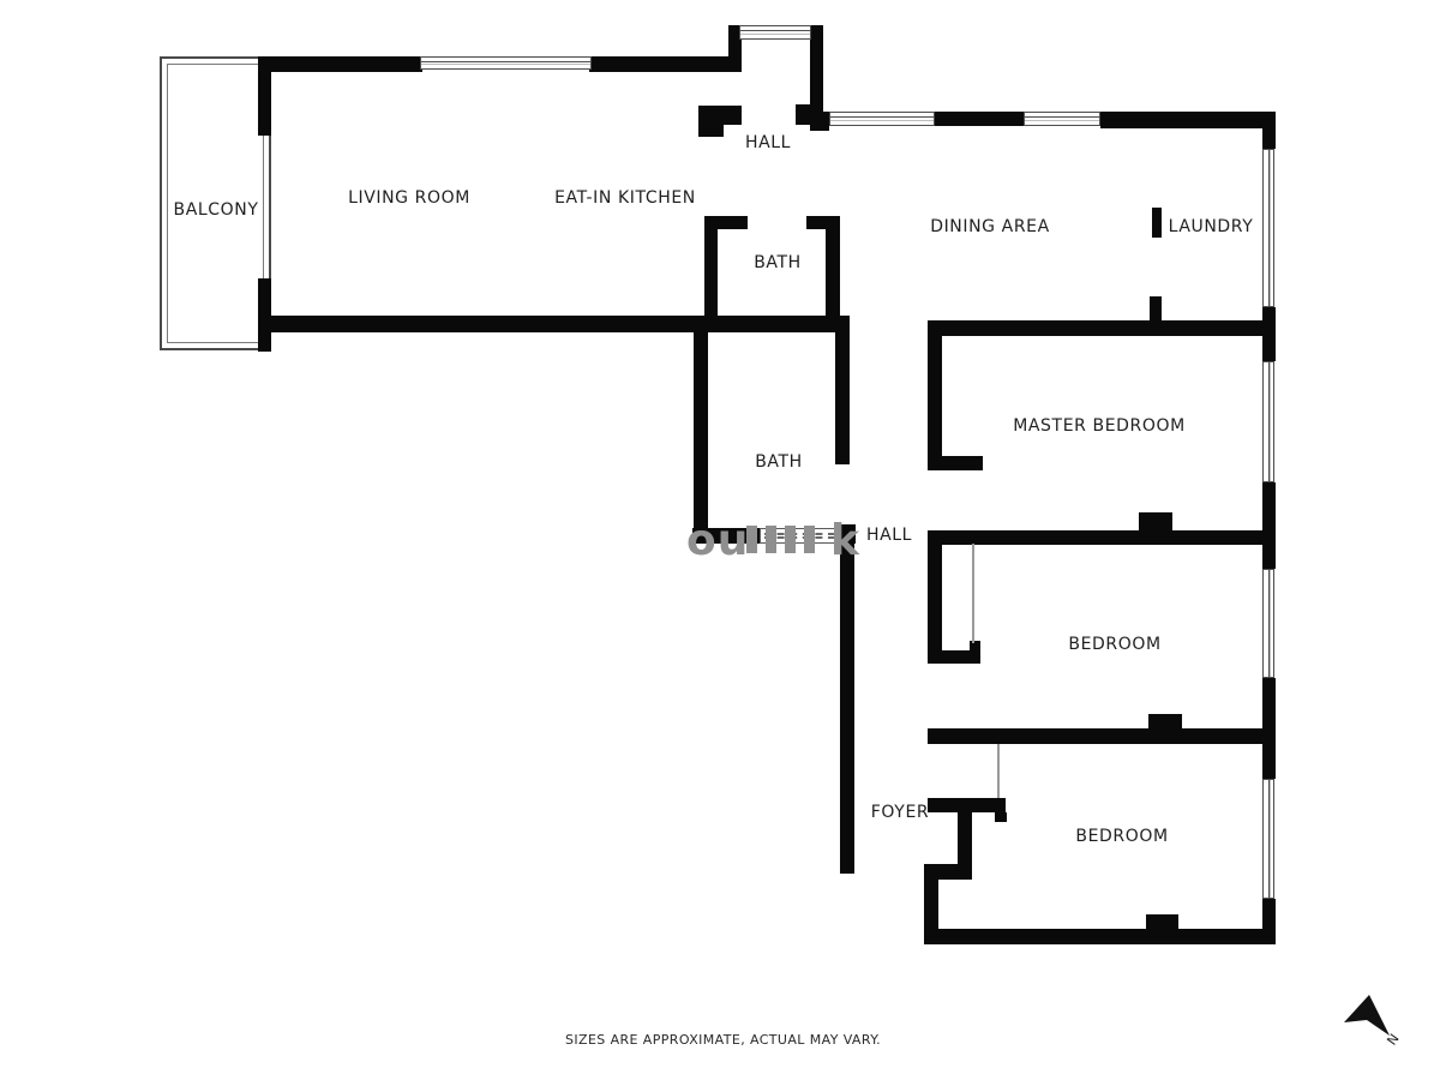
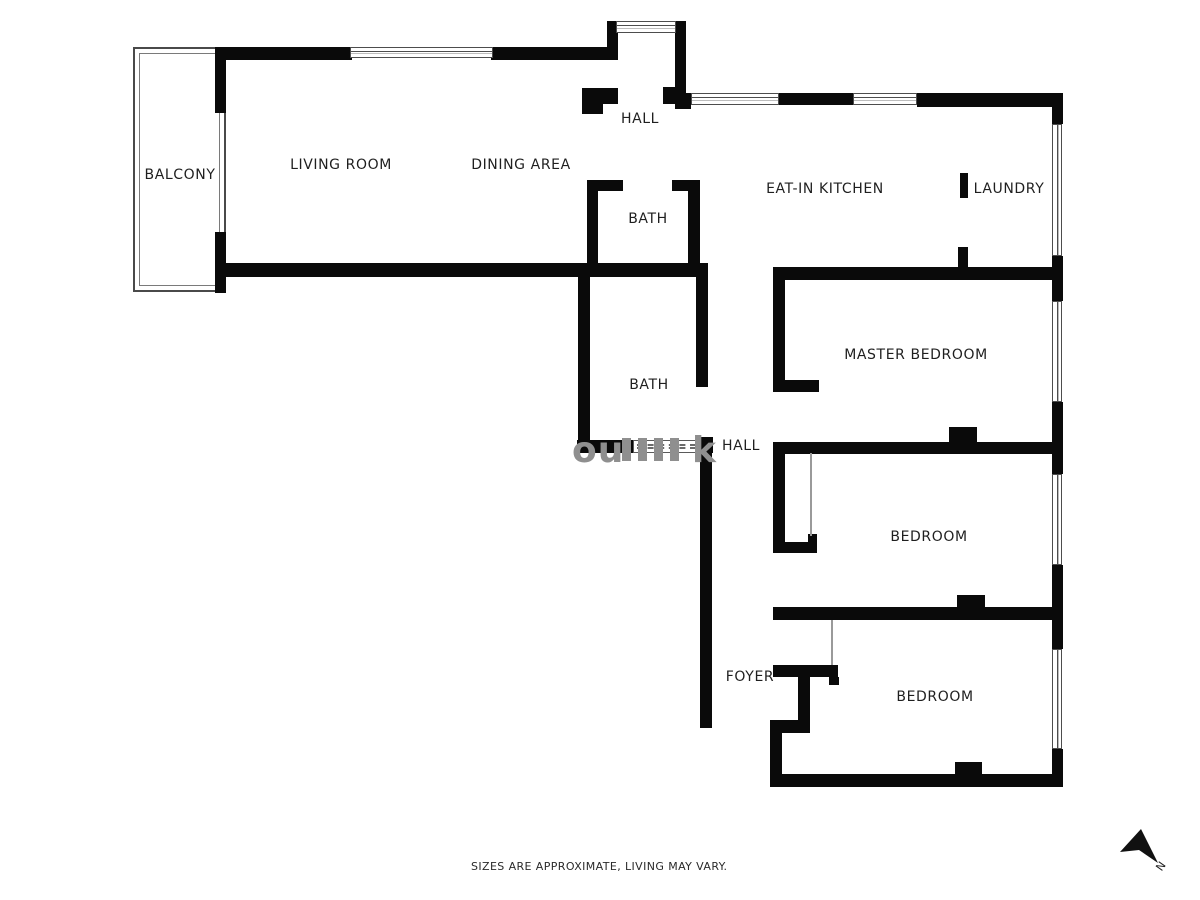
  ou
  k
- SIZES ARE APPROXIMATE, ACTUAL MAY VARY.
+ SIZES ARE APPROXIMATE, LIVING MAY VARY.
  BALCONY
  LIVING ROOM
- EAT-IN KITCHEN
+ DINING AREA
  HALL
- DINING AREA
+ EAT-IN KITCHEN
  LAUNDRY
  BATH
  BATH
  HALL
  MASTER BEDROOM
  BEDROOM
  BEDROOM
  FOYER
